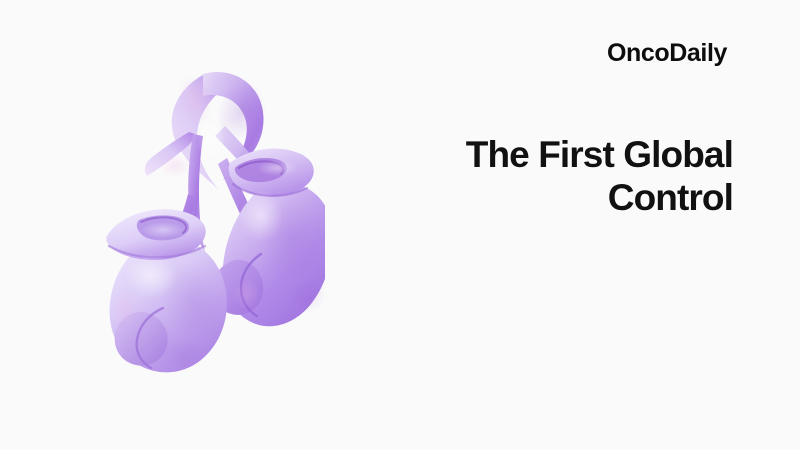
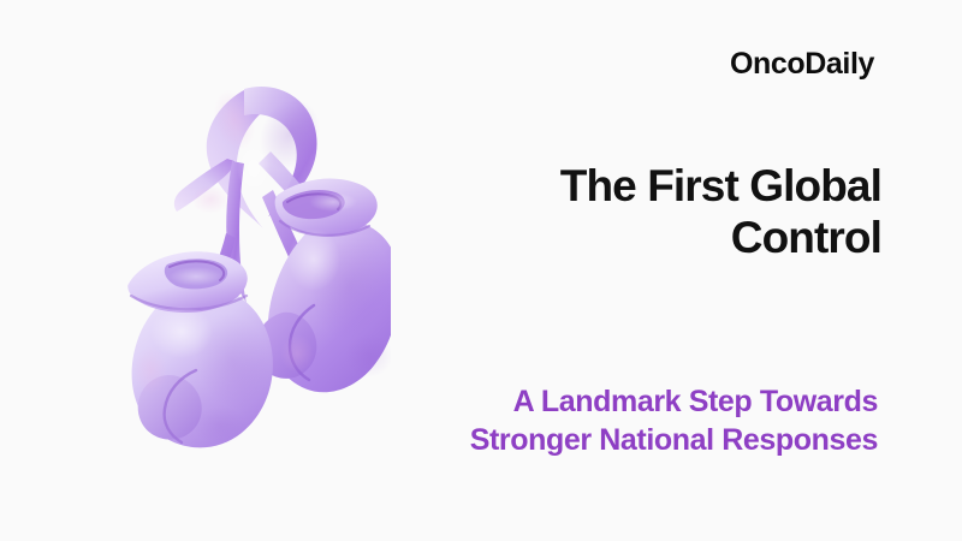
  OncoDaily
  The First Global
  Control
+ A Landmark Step Towards
+ Stronger National Responses
